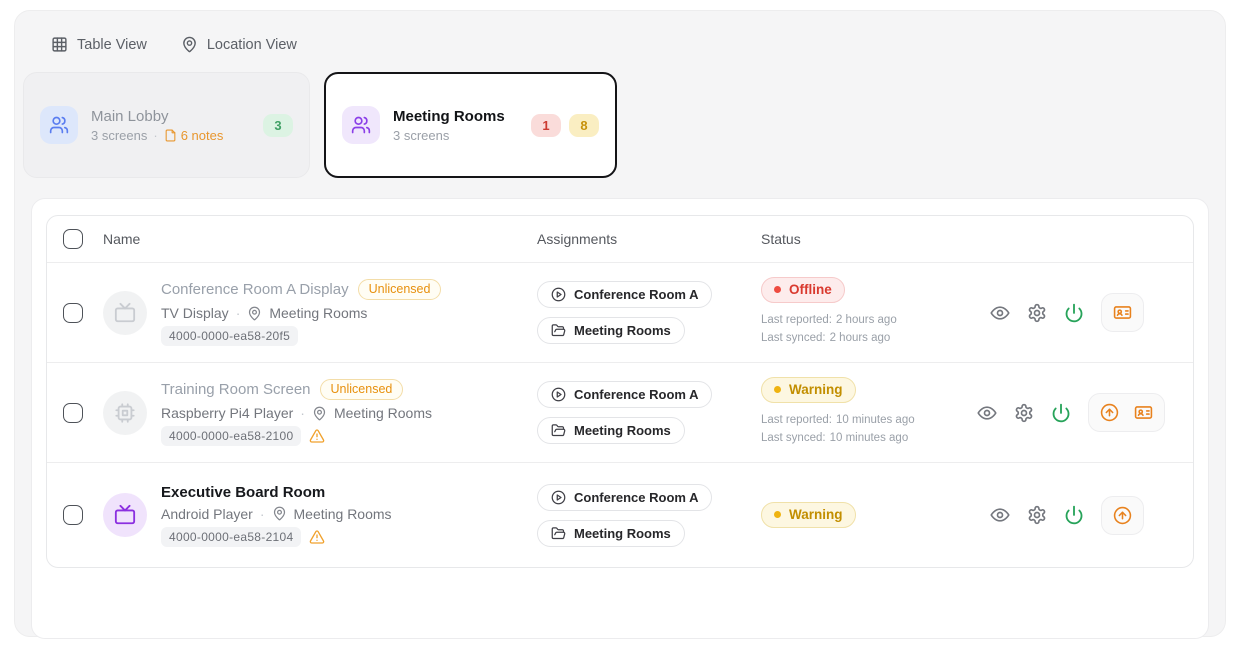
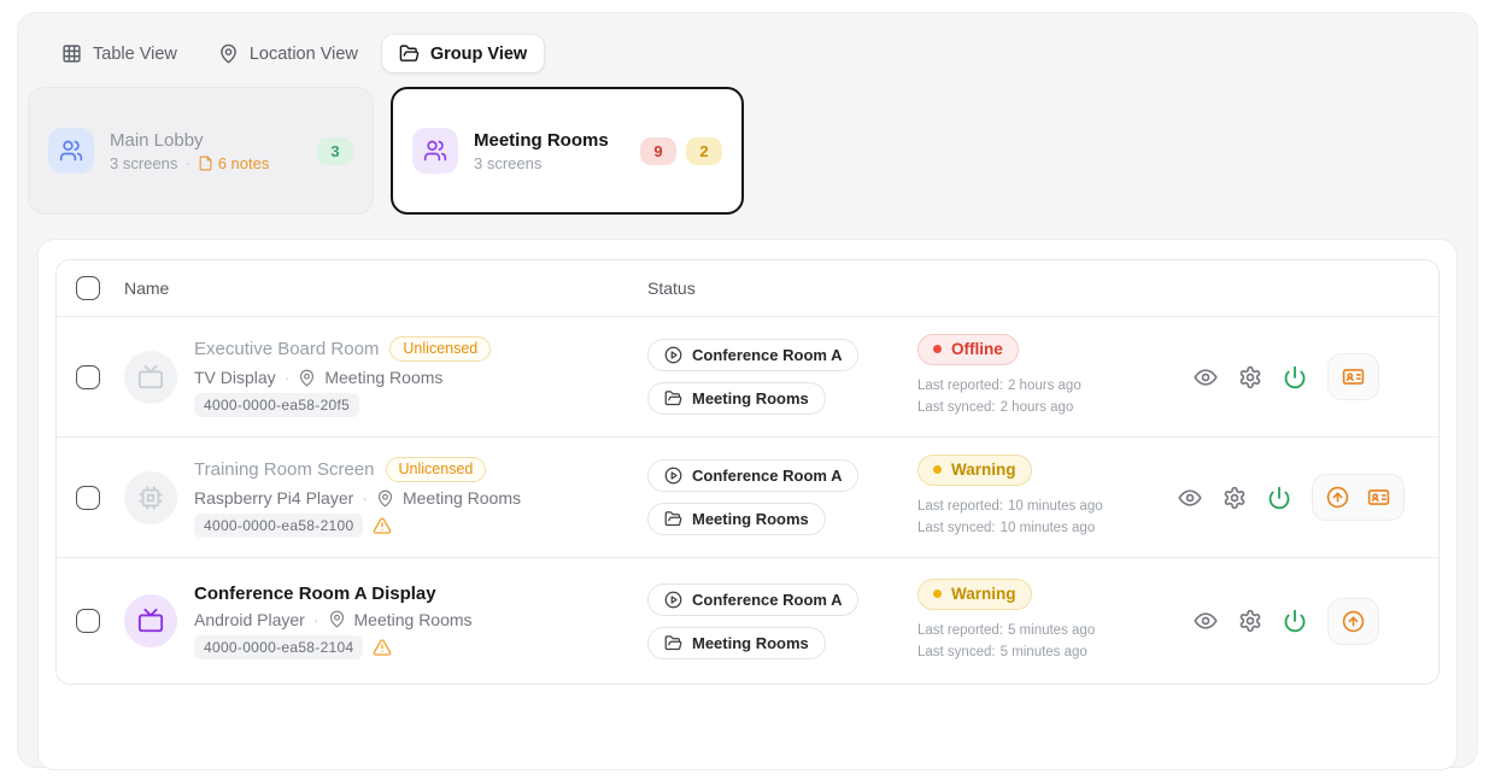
  Table View
  Location View
+ Group View
  Main Lobby
  3 screens
  ·
  6 notes
  3
  Meeting Rooms
  3 screens
- 1
+ 9
- 8
+ 2
  Name
- Assignments
  Status
- Conference Room A Display
+ Executive Board Room
  Unlicensed
  TV Display
  ·
  Meeting Rooms
  4000-0000-ea58-20f5
  Conference Room A
  Meeting Rooms
  Offline
  Last reported: 2 hours ago
  Last synced: 2 hours ago
  Training Room Screen
  Unlicensed
  Raspberry Pi4 Player
  ·
  Meeting Rooms
  4000-0000-ea58-2100
  Conference Room A
  Meeting Rooms
  Warning
  Last reported: 10 minutes ago
  Last synced: 10 minutes ago
- Executive Board Room
+ Conference Room A Display
  Android Player
  ·
  Meeting Rooms
  4000-0000-ea58-2104
  Conference Room A
  Meeting Rooms
  Warning
+ Last reported: 5 minutes ago
+ Last synced: 5 minutes ago
